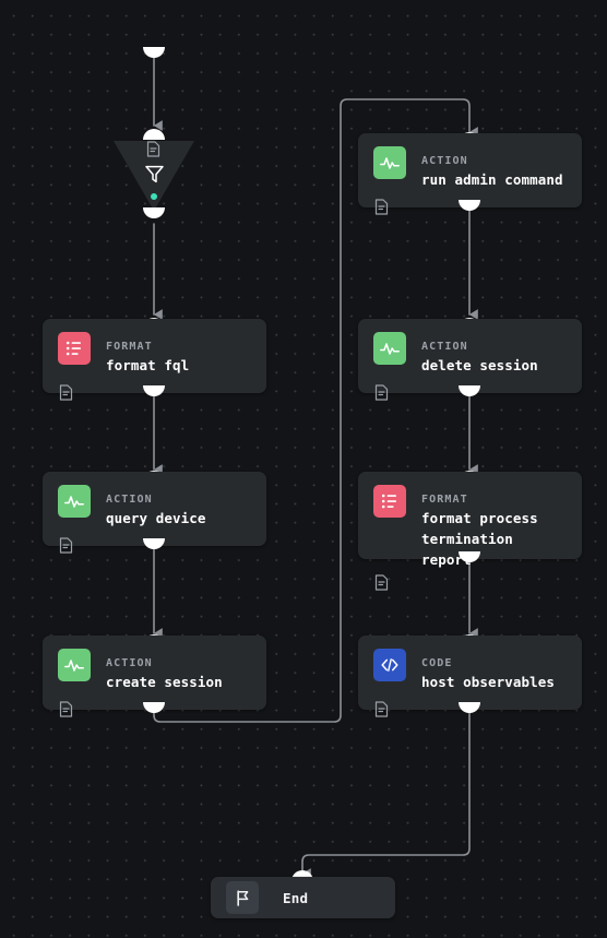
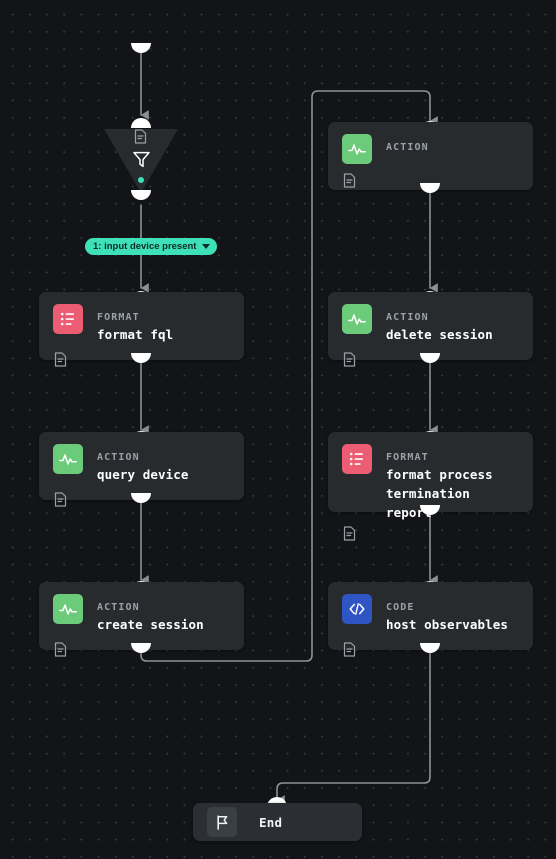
+ 1: input device present
  FORMAT
  format fql
  ACTION
  query device
  ACTION
  create session
  ACTION
- run admin command
  ACTION
  delete session
  FORMAT
  format process
  termination repor
  CODE
  host observables
  End
